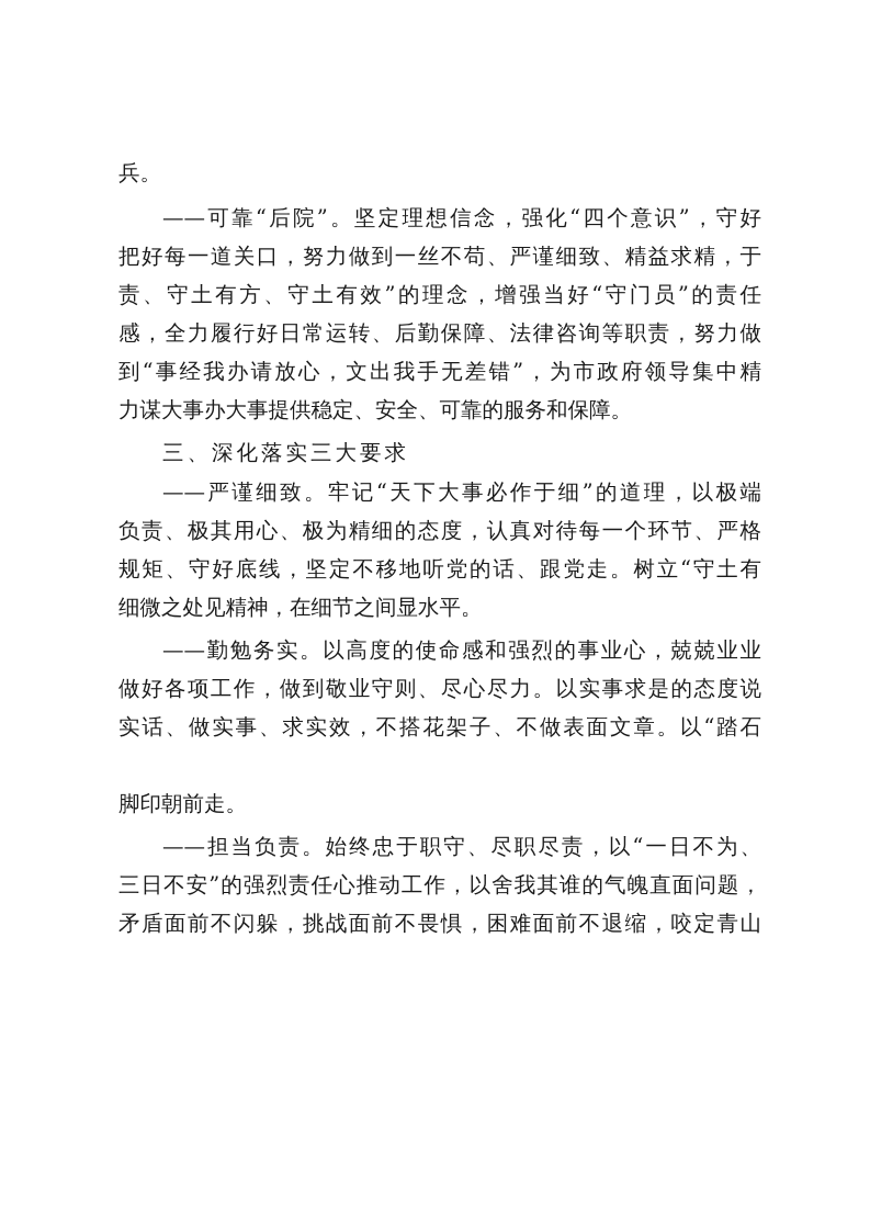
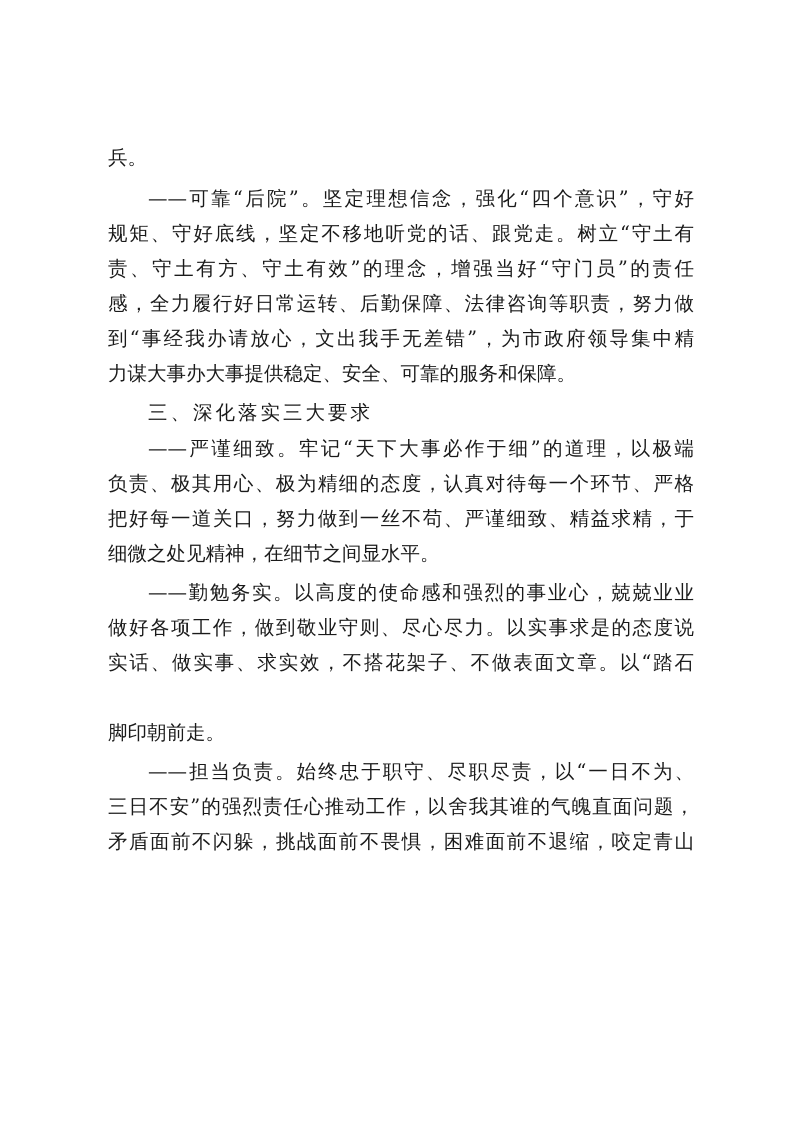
  兵。
  ——可靠“后院”。坚定理想信念，强化“四个意识”，守好
- 把好每一道关口，努力做到一丝不苟、严谨细致、精益求精，于
+ 规矩、守好底线，坚定不移地听党的话、跟党走。树立“守土有
  责、守土有方、守土有效”的理念，增强当好“守门员”的责任
  感，全力履行好日常运转、后勤保障、法律咨询等职责，努力做
  到“事经我办请放心，文出我手无差错”，为市政府领导集中精
  力谋大事办大事提供稳定、安全、可靠的服务和保障。
  三、深化落实三大要求
  ——严谨细致。牢记“天下大事必作于细”的道理，以极端
  负责、极其用心、极为精细的态度，认真对待每一个环节、严格
- 规矩、守好底线，坚定不移地听党的话、跟党走。树立“守土有
+ 把好每一道关口，努力做到一丝不苟、严谨细致、精益求精，于
  细微之处见精神，在细节之间显水平。
  ——勤勉务实。以高度的使命感和强烈的事业心，兢兢业业
  做好各项工作，做到敬业守则、尽心尽力。以实事求是的态度说
  实话、做实事、求实效，不搭花架子、不做表面文章。以“踏石
  脚印朝前走。
  ——担当负责。始终忠于职守、尽职尽责，以“一日不为、
  三日不安”的强烈责任心推动工作，以舍我其谁的气魄直面问题，
  矛盾面前不闪躲，挑战面前不畏惧，困难面前不退缩，咬定青山
